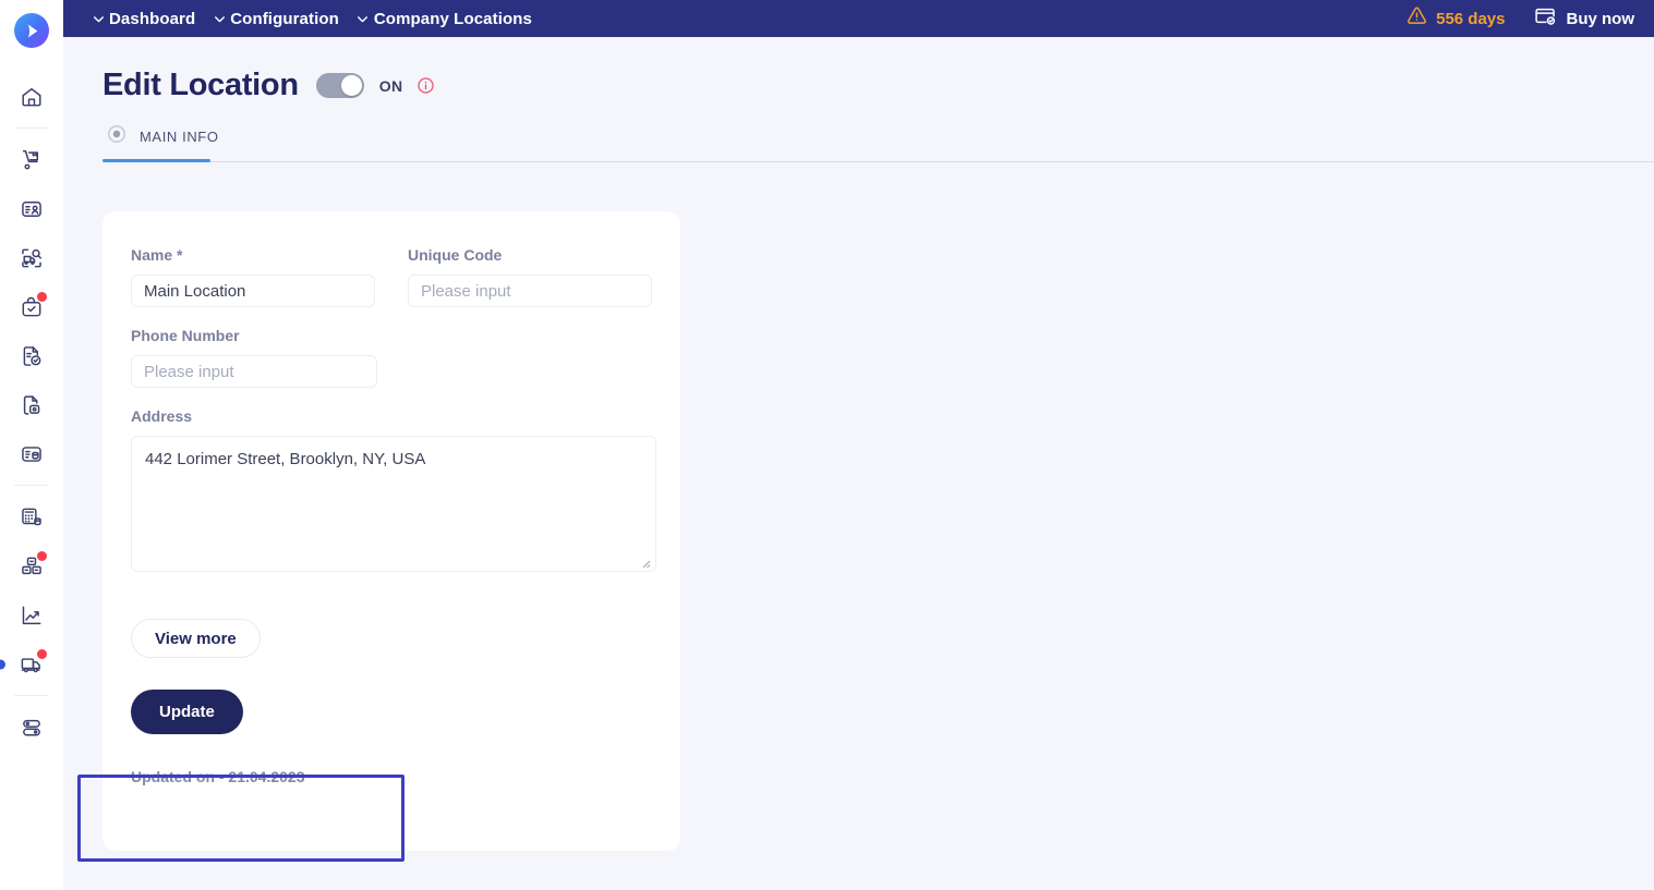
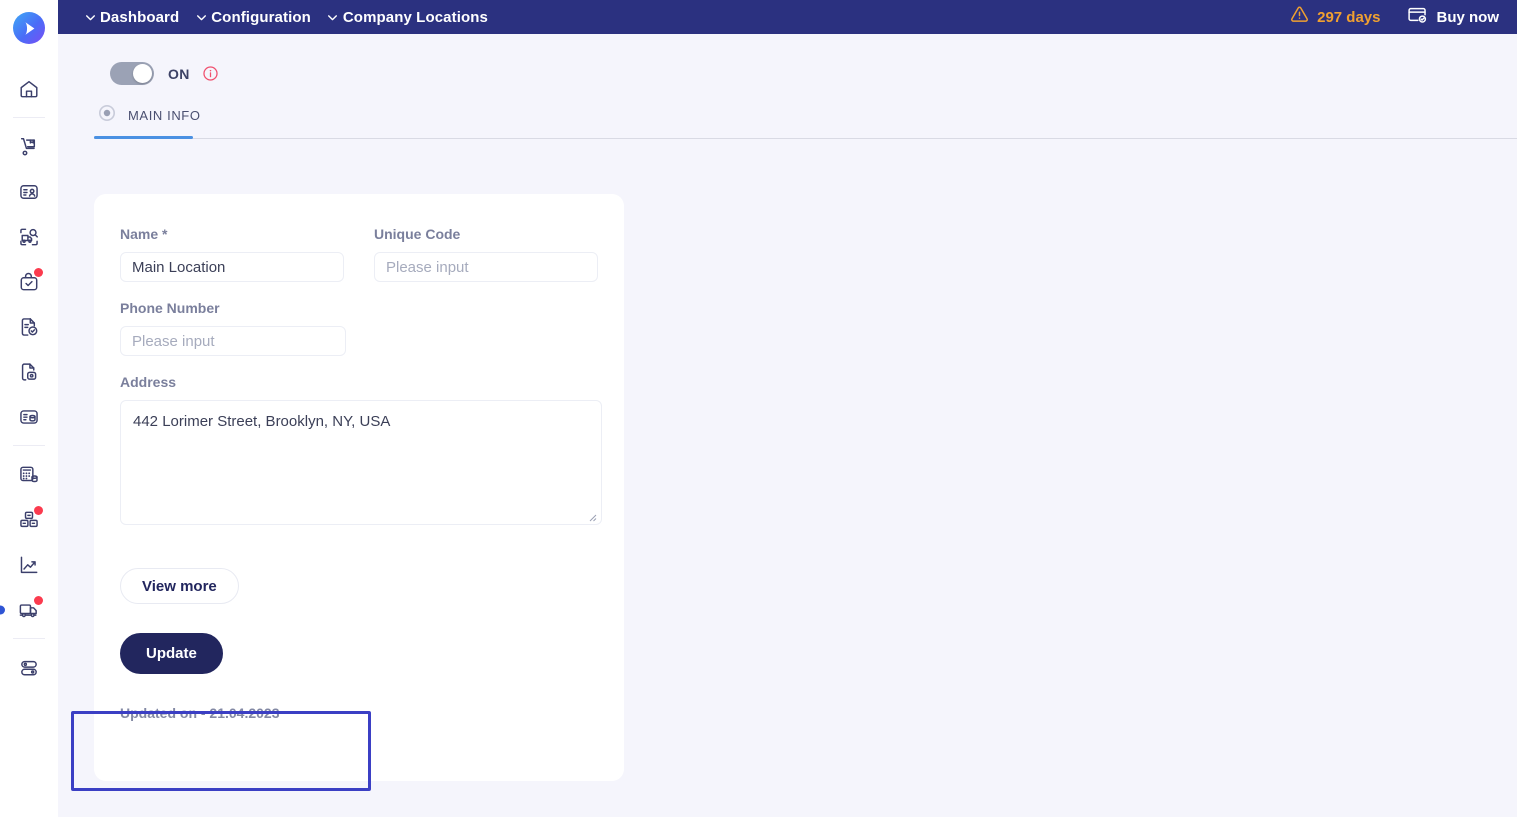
  Dashboard
  Configuration
  Company Locations
- 556 days
+ 297 days
  Buy now
- Edit Location
  ON
  MAIN INFO
  Name *
  Main Location
  Unique Code
  Please input
  Phone Number
  Please input
  Address
  442 Lorimer Street, Brooklyn, NY, USA
  View more
  Update
  Updated on - 21.04.2023
